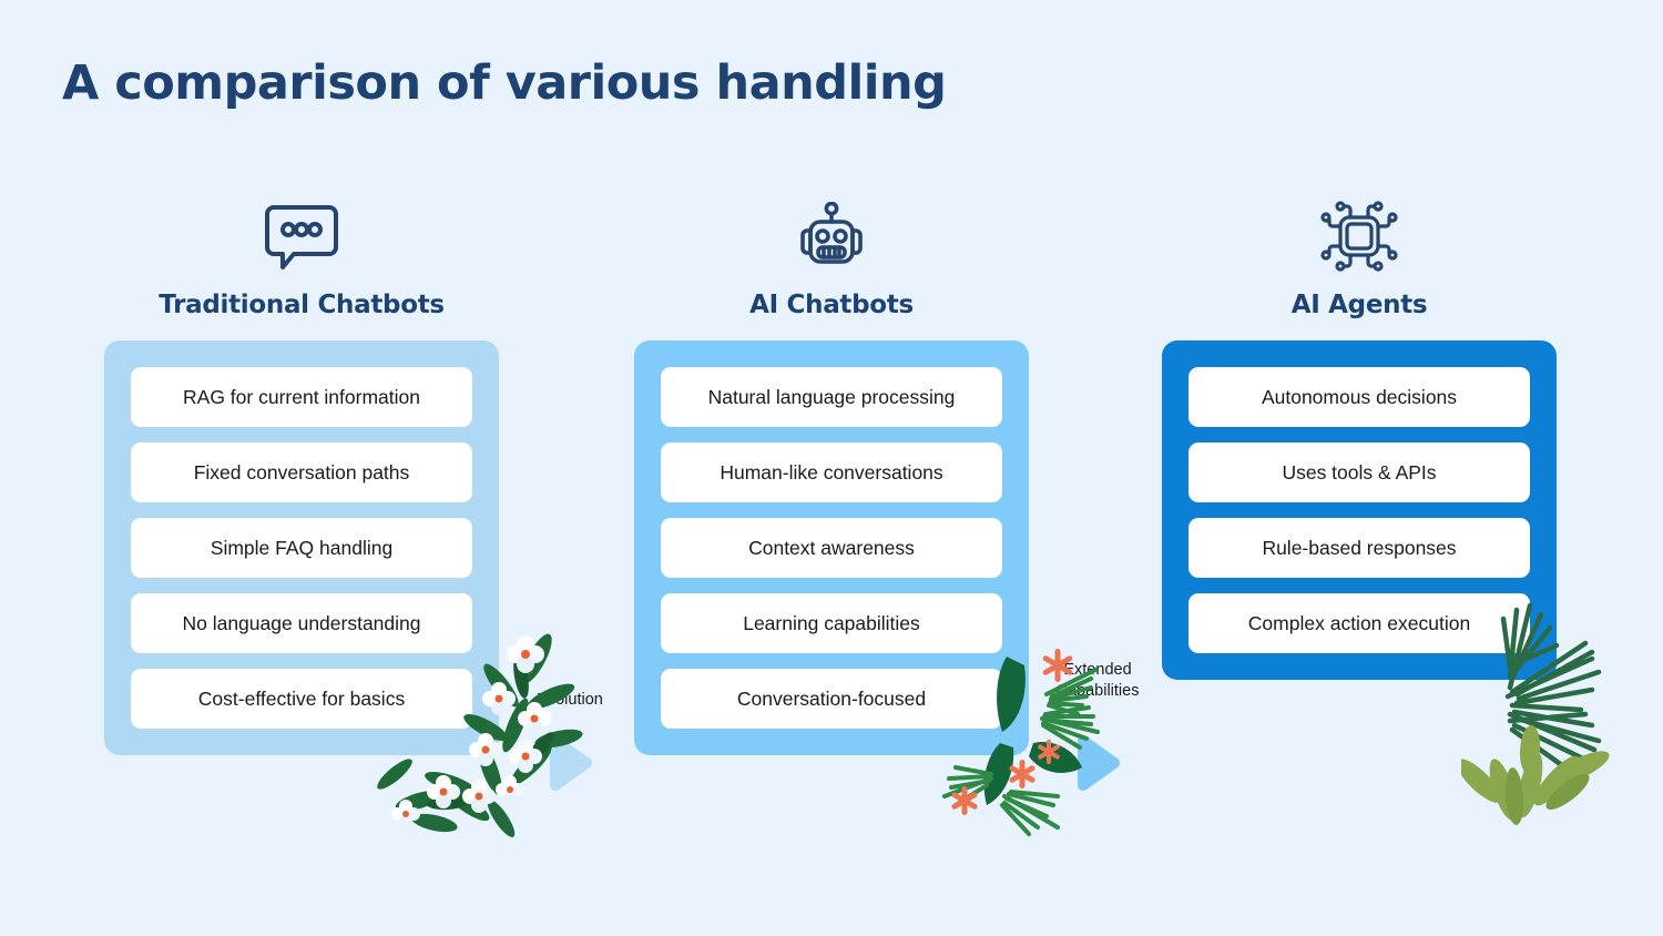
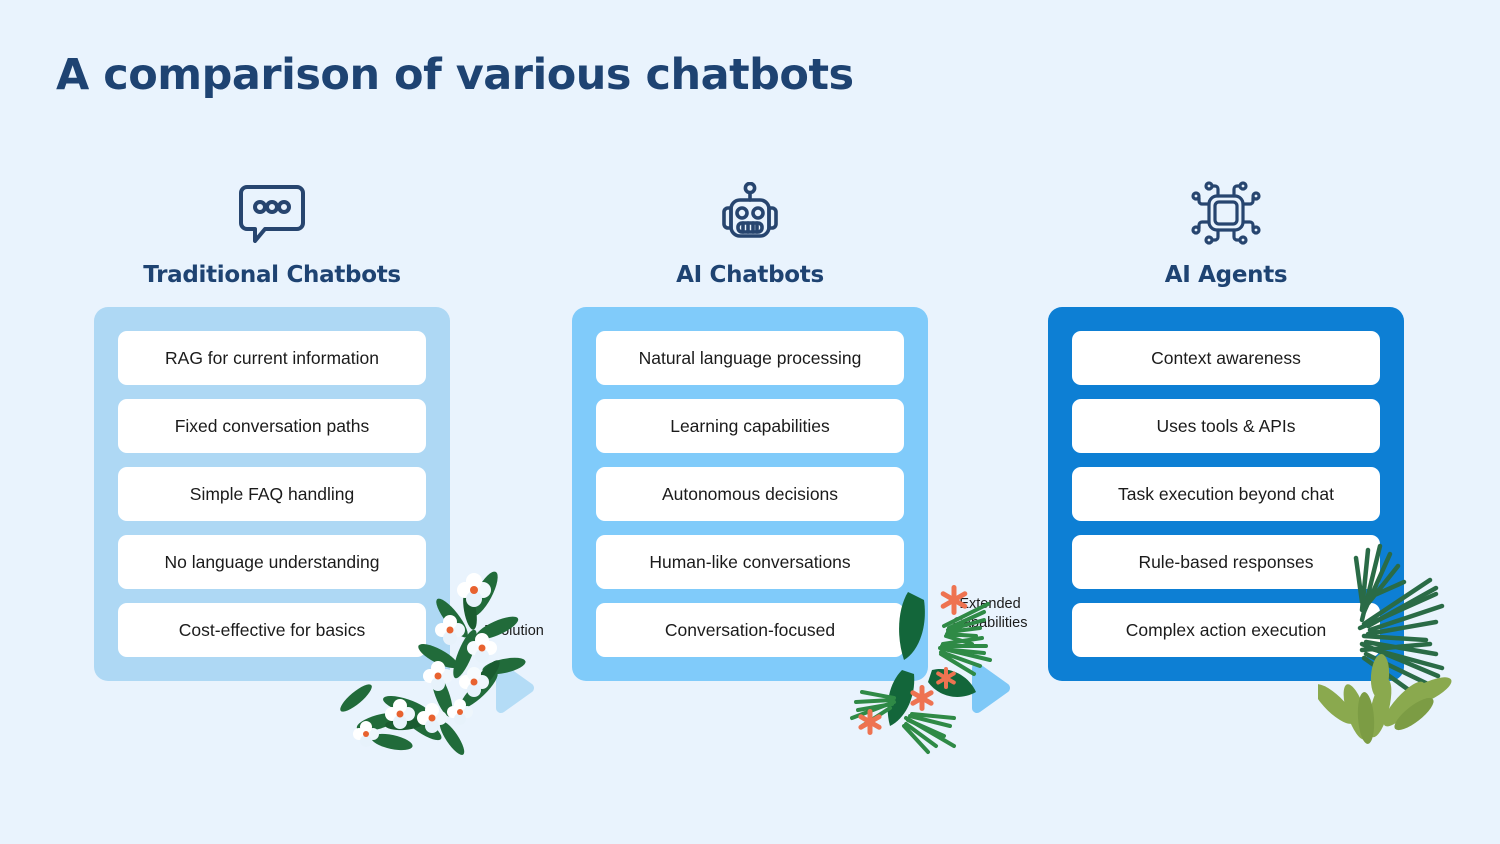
- A comparison of various handling
+ A comparison of various chatbots
  Traditional Chatbots
  RAG for current information
  Fixed conversation paths
  Simple FAQ handling
  No language understanding
  Cost-effective for basics
  AI Chatbots
  Natural language processing
- Human-like conversations
+ Learning capabilities
- Context awareness
+ Autonomous decisions
- Learning capabilities
+ Human-like conversations
  Conversation-focused
  AI Agents
- Autonomous decisions
+ Context awareness
  Uses tools & APIs
+ Task execution beyond chat
  Rule-based responses
  Complex action execution
  xtnded
  abilities
